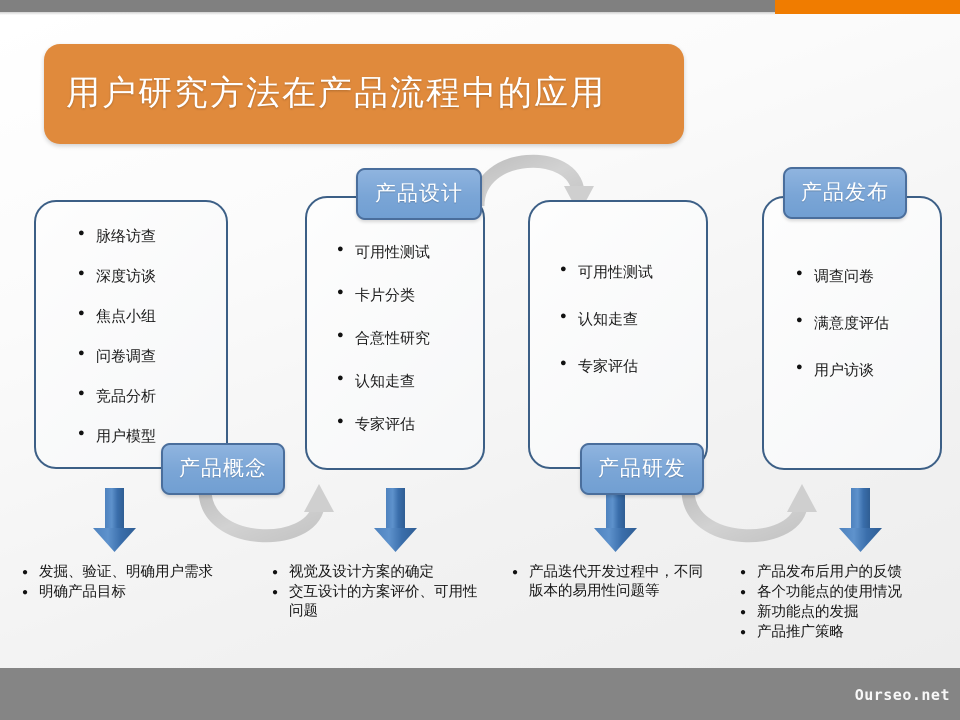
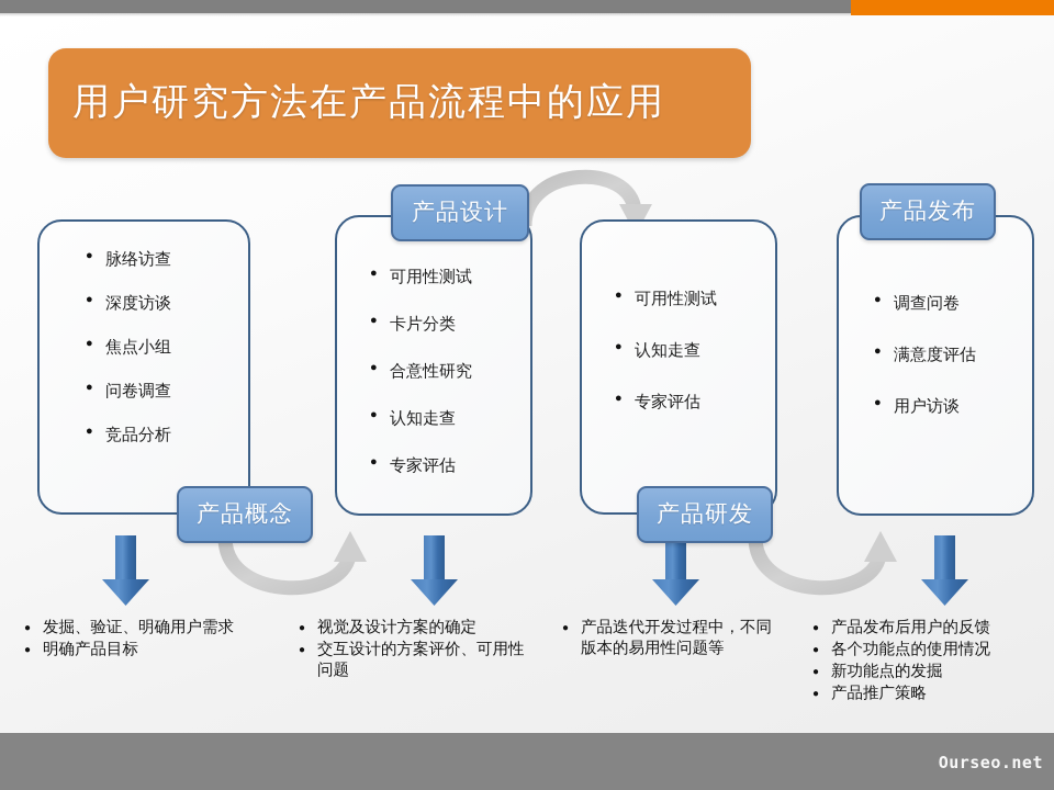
  用户研究方法在产品流程中的应用
  脉络访查
  深度访谈
  焦点小组
  问卷调查
  竞品分析
- 用户模型
  产品概念
  可用性测试
  卡片分类
  合意性研究
  认知走查
  专家评估
  产品设计
  可用性测试
  认知走查
  专家评估
  产品研发
  调查问卷
  满意度评估
  用户访谈
  产品发布
  发掘、验证、明确用户需求
  明确产品目标
  视觉及设计方案的确定
  交互设计的方案评价、可用性问题
  产品迭代开发过程中，不同版本的易用性问题等
  产品发布后用户的反馈
  各个功能点的使用情况
  新功能点的发掘
  产品推广策略
  Ourseo.net
